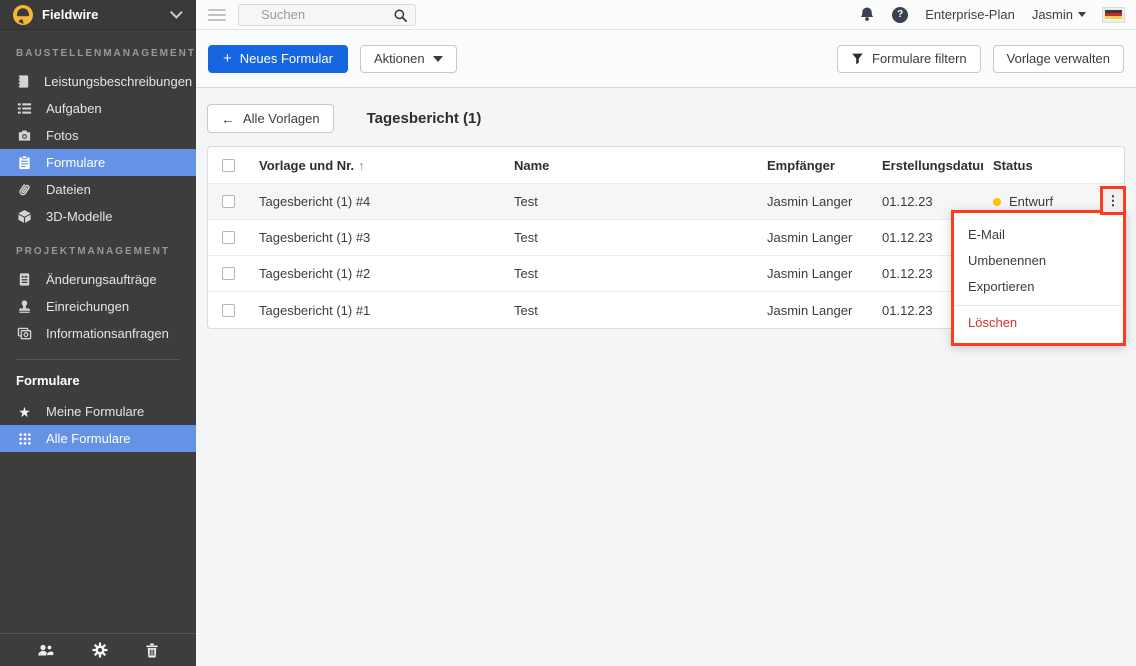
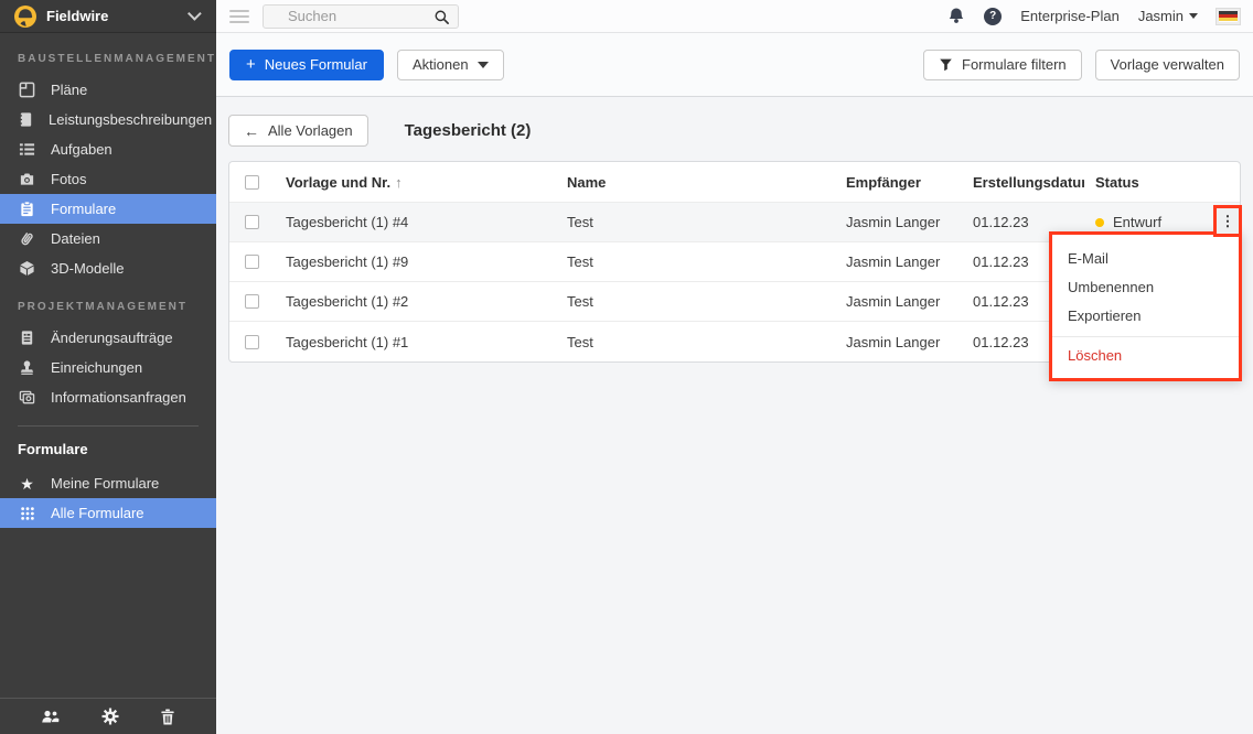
  Fieldwire
  BAUSTELLENMANAGEMENT
+ Pläne
  Leistungsbeschreibungen
  Aufgaben
  Fotos
  Formulare
  Dateien
  3D-Modelle
  PROJEKTMANAGEMENT
  Änderungsaufträge
  Einreichungen
  Informationsanfragen
  Formulare
  ★
  Meine Formulare
  Alle Formulare
  Suchen
  ?
  Enterprise-Plan
  Jasmin
  +
  Neues Formular
  Aktionen
  Formulare filtern
  Vorlage verwalten
  ←
  Alle Vorlagen
- Tagesbericht (1)
+ Tagesbericht (2)
  Vorlage und Nr. ↑
  Name
  Empfänger
  Erstellungsdatu
  Status
  Tagesbericht (1) #4
  Test
  Jasmin Langer
  01.12.23
  Entwurf
- Tagesbericht (1) #3
+ Tagesbericht (1) #9
  Test
  Jasmin Langer
  01.12.23
  Tagesbericht (1) #2
  Test
  Jasmin Langer
  01.12.23
  Tagesbericht (1) #1
  Test
  Jasmin Langer
  01.12.23
  ⋮
  E-Mail
  Umbenennen
  Exportieren
  Löschen
